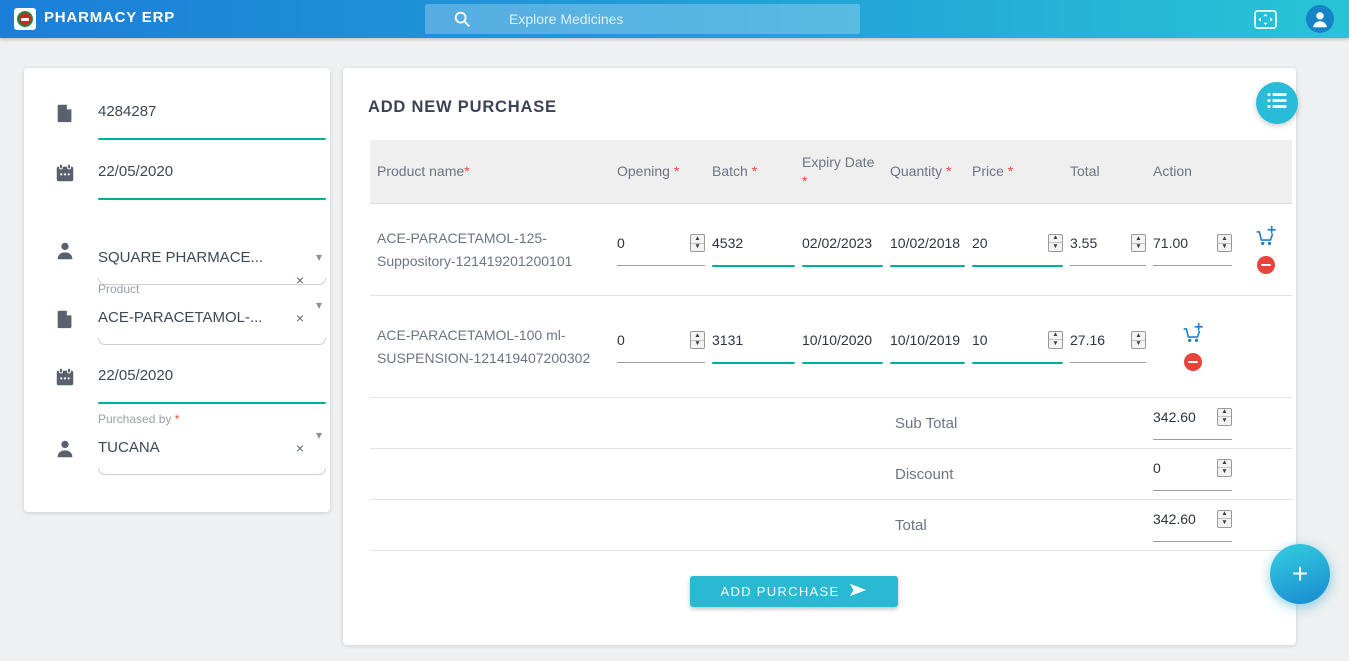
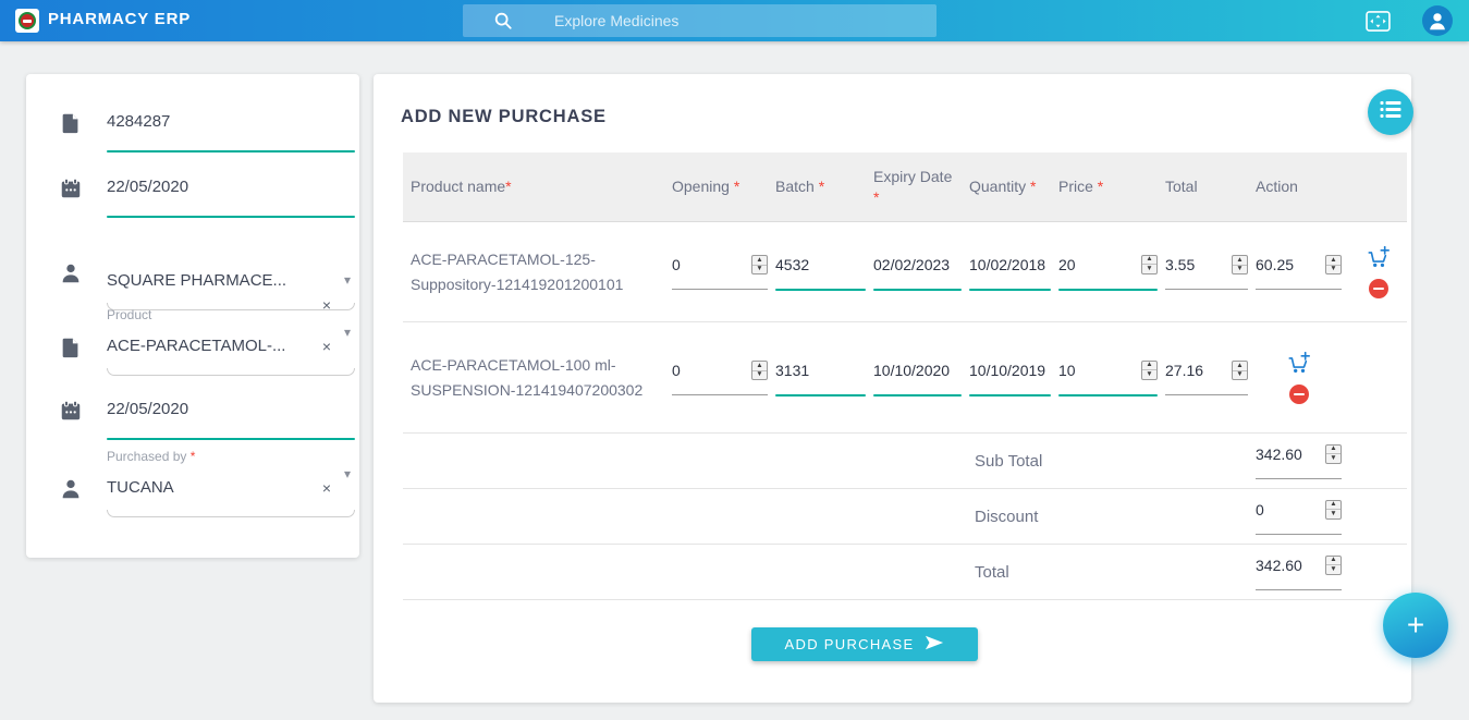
  PHARMACY ERP
  Explore Medicines
  4284287
  22/05/2020
  ▾
  SQUARE PHARMACE...
  ×
  Product
  ▾
  ACE-PARACETAMOL-...
  ×
  22/05/2020
  Purchased by *
  ▾
  TUCANA
  ×
  ADD NEW PURCHASE
  Product name
  *
  Opening *
  Batch *
  Expiry Date *
  Quantity *
  Price *
  Total
  Action
  ACE-PARACETAMOL-125-Suppository-121419201200101
  0
  4532
  02/02/2023
  10/02/2018
  20
  3.55
- 71.00
+ 60.25
  ACE-PARACETAMOL-100 ml-SUSPENSION-121419407200302
  0
  3131
  10/10/2020
  10/10/2019
  10
  27.16
  Sub Total
  342.60
  Discount
  0
  Total
  342.60
  ADD PURCHASE
  +
